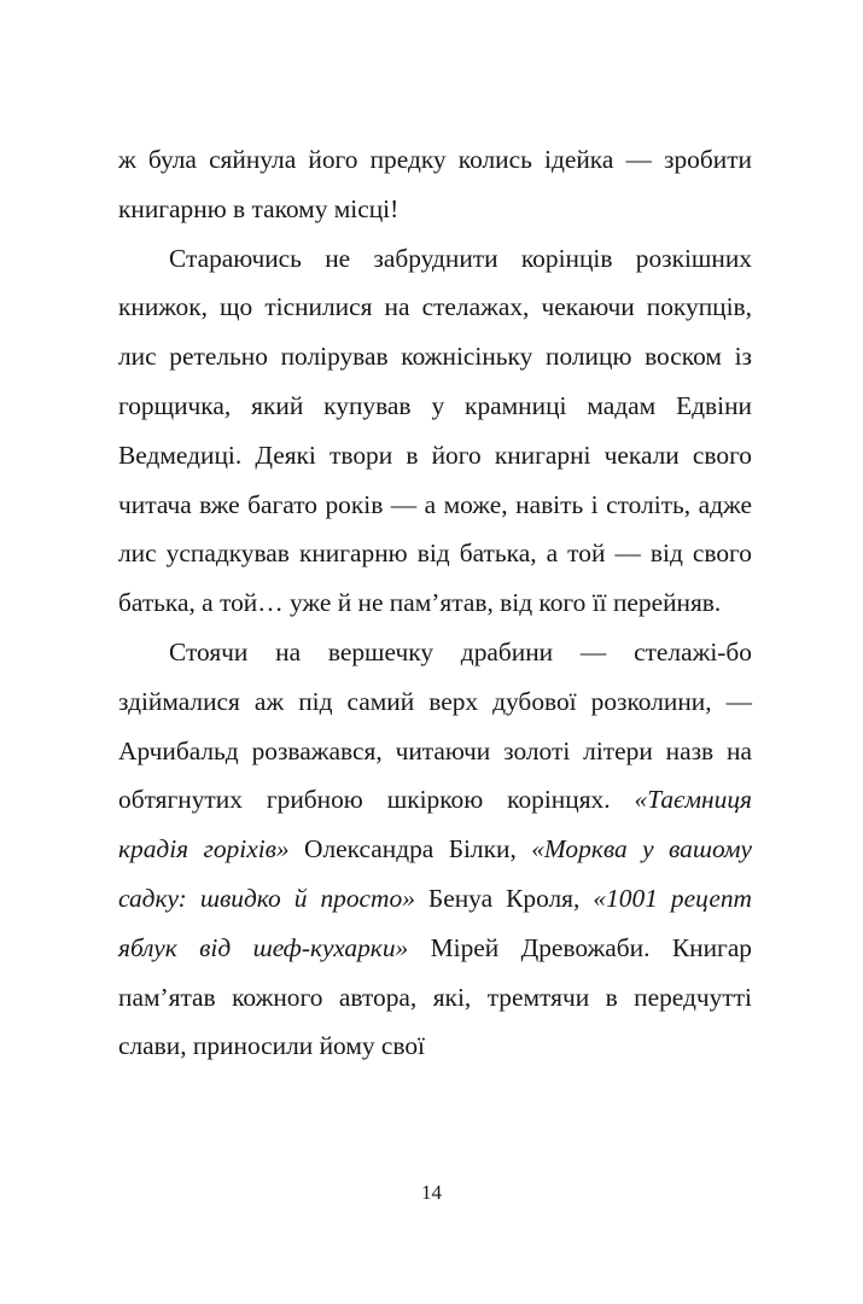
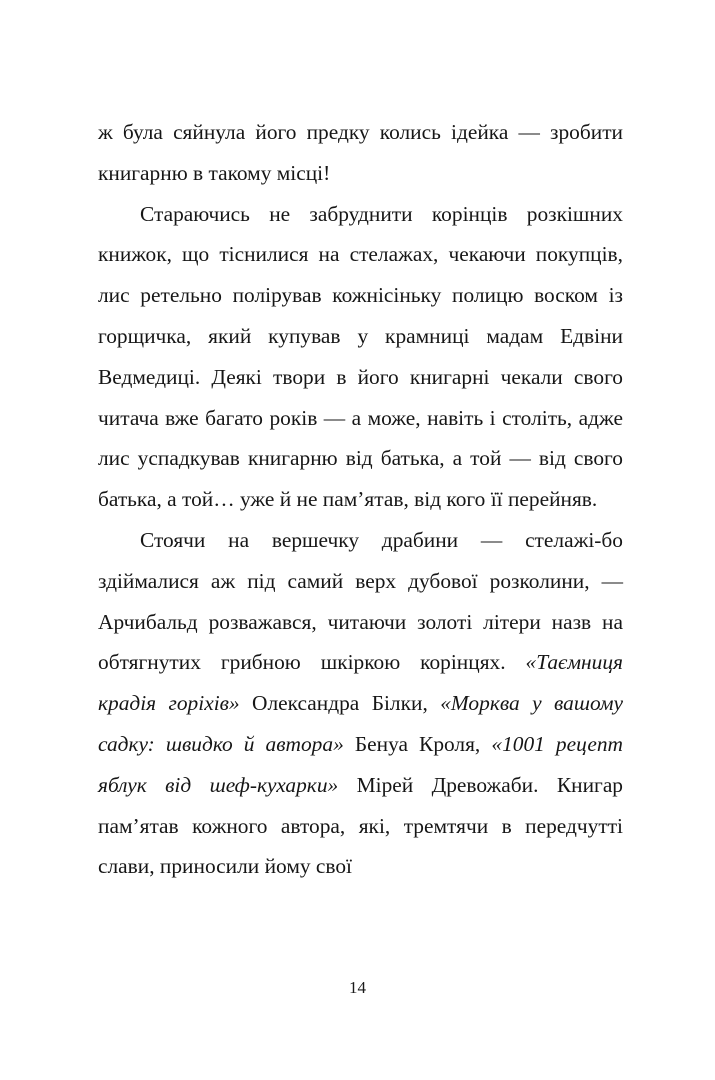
  ж була сяйнула його предку колись ідейка — зробити книгарню в такому місці!
  Стараючись не забруднити корінців розкішних книжок, що тіснилися на стелажах, чекаючи покупців, лис ретельно полірував кожнісіньку полицю воском із горщичка, який купував у крамниці мадам Едвіни Ведмедиці. Деякі твори в його книгарні чекали свого читача вже багато років — а може, навіть і століть, адже лис успадкував книгарню від батька, а той — від свого батька, а той… уже й не пам’ятав, від кого її перейняв.
- Стоячи на вершечку драбини — стелажі-бо здіймалися аж під самий верх дубової розколини, — Арчибальд розважався, читаючи золоті літери назв на обтягнутих грибною шкіркою корінцях. «Таємниця крадія горіхів» Олександра Білки, «Морква у вашому садку: швидко й просто» Бенуа Кроля, «1001 рецепт яблук від шеф-кухарки» Мірей Древожаби. Книгар пам’ятав кожного автора, які, тремтячи в передчутті слави, приносили йому свої
+ Стоячи на вершечку драбини — стелажі-бо здіймалися аж під самий верх дубової розколини, — Арчибальд розважався, читаючи золоті літери назв на обтягнутих грибною шкіркою корінцях. «Таємниця крадія горіхів» Олександра Білки, «Морква у вашому садку: швидко й автора» Бенуа Кроля, «1001 рецепт яблук від шеф-кухарки» Мірей Древожаби. Книгар пам’ятав кожного автора, які, тремтячи в передчутті слави, приносили йому свої
  14
